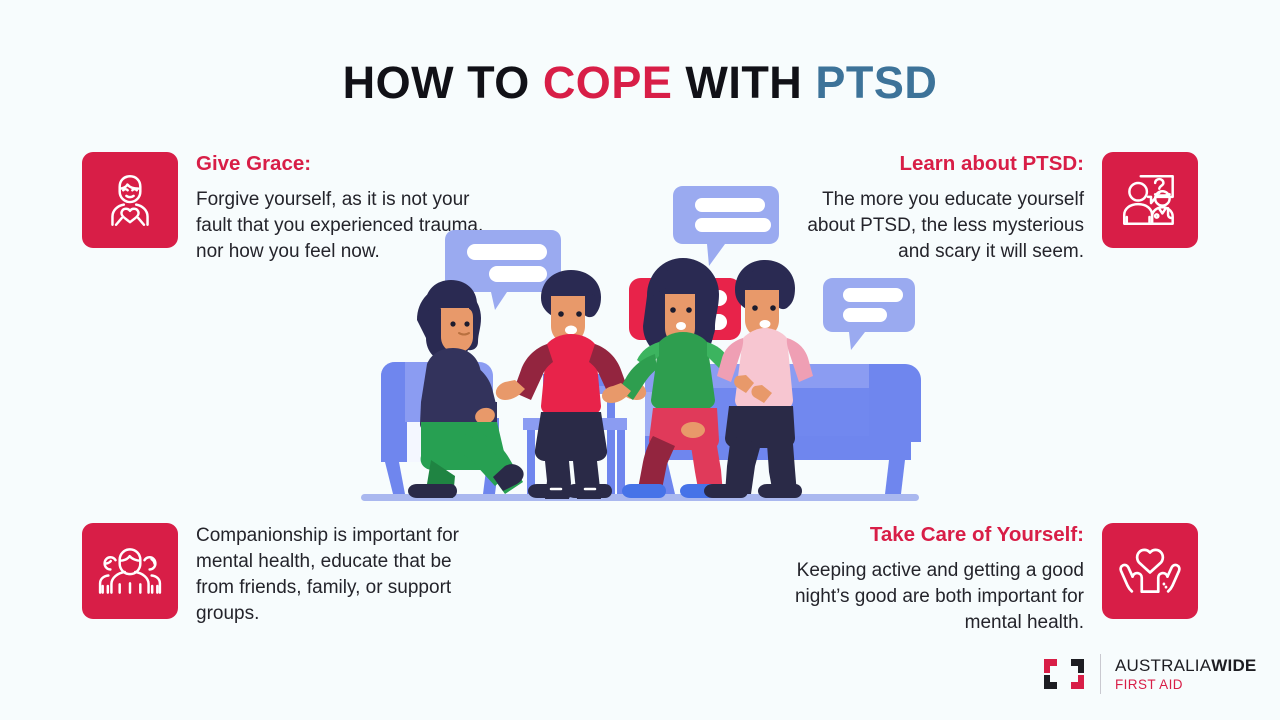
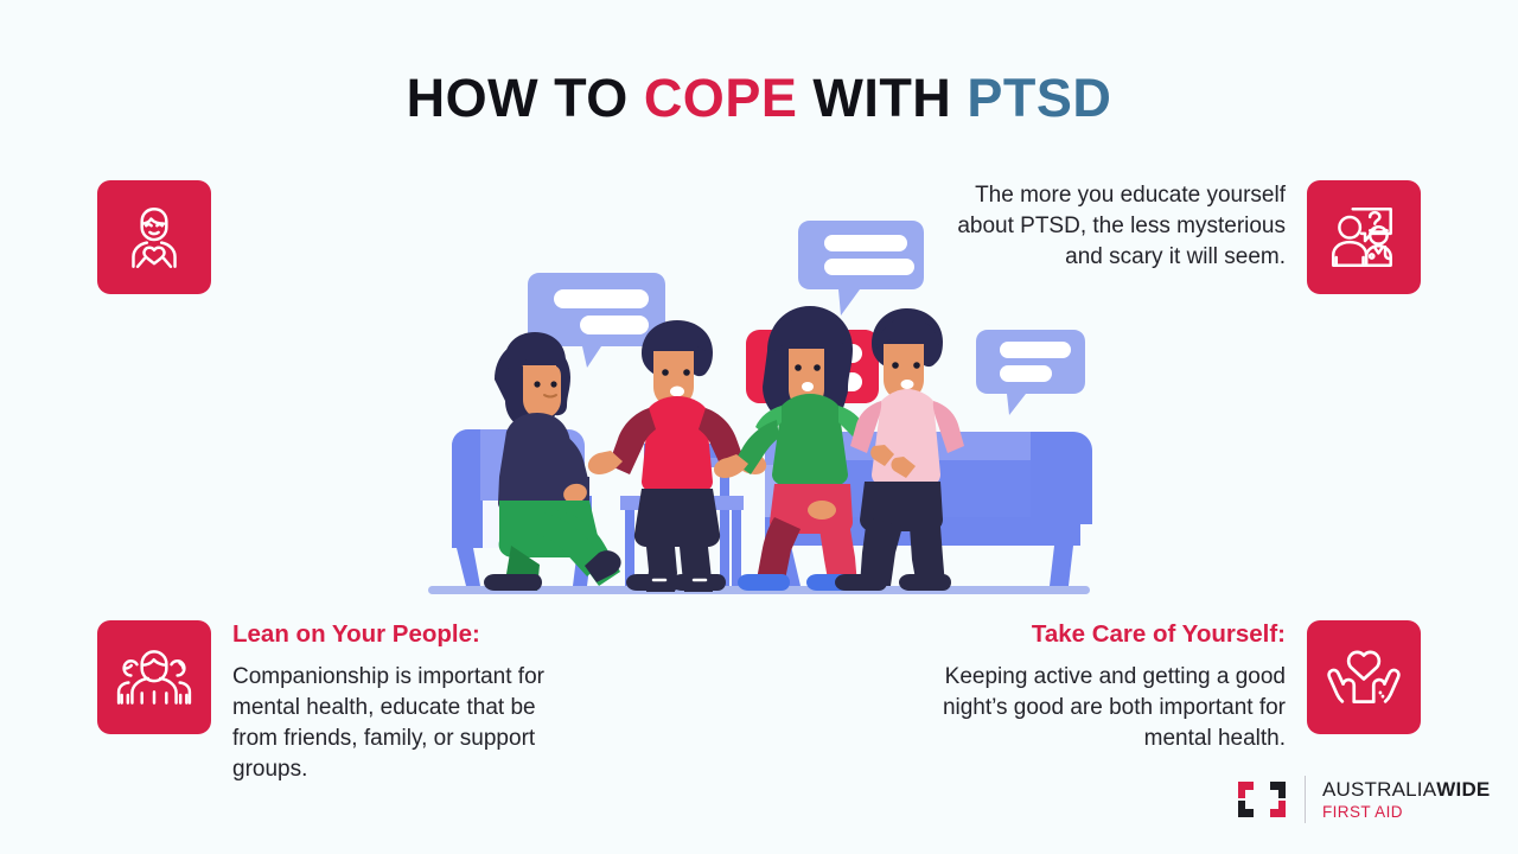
  HOW TO COPE WITH PTSD
- Give Grace:
- Forgive yourself, as it is not your fault that you experienced trauma, nor how you feel now.
- Learn about PTSD:
  The more you educate yourself about PTSD, the less mysterious and scary it will seem.
+ Lean on Your People:
  Companionship is important for mental health, educate that be from friends, family, or support groups.
  Take Care of Yourself:
  Keeping active and getting a good night’s good are both important for mental health.
  AUSTRALIAWIDE
  FIRST AID
